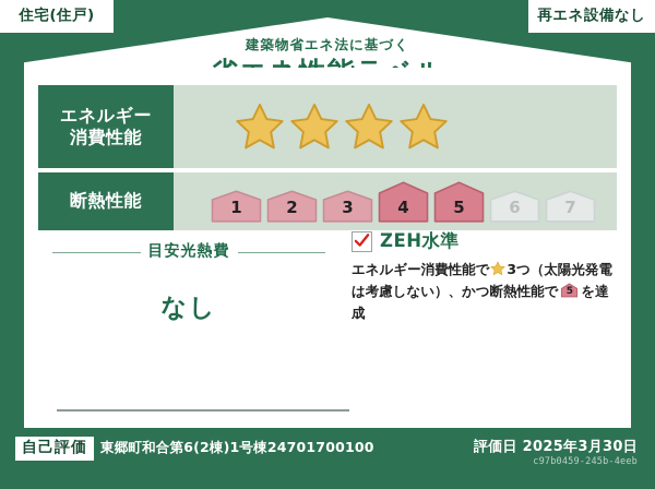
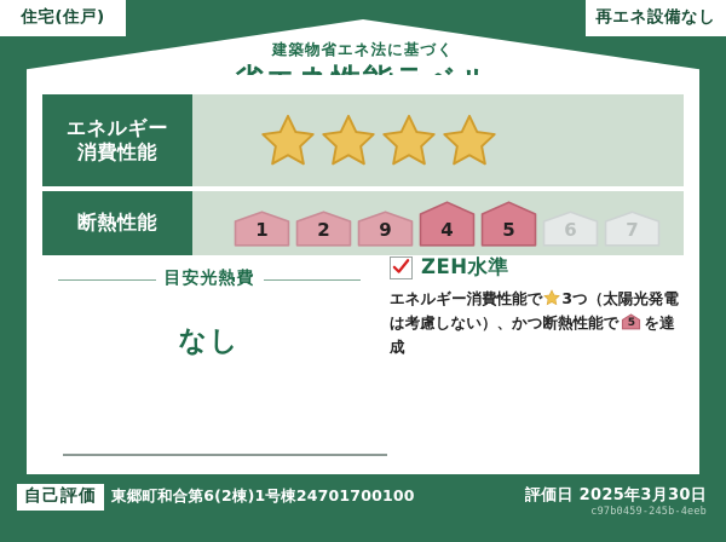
  住宅(住戸)
  再エネ設備なし
  建築物省エネ法に基づく
  エネルギー
  消費性能
  断熱性能
  1
  2
- 3
+ 9
  4
  5
  6
  7
  目安光熱費
  なし
  ZEH水準
  エネルギー消費性能で 3つ（太陽光発電
  は考慮しない）、かつ断熱性能で
  5
  を達成
  自己評価
  東郷町和合第6(2棟)1号棟24701700100
  評価日 2025年3月30日
  c97b0459-245b-4eeb
